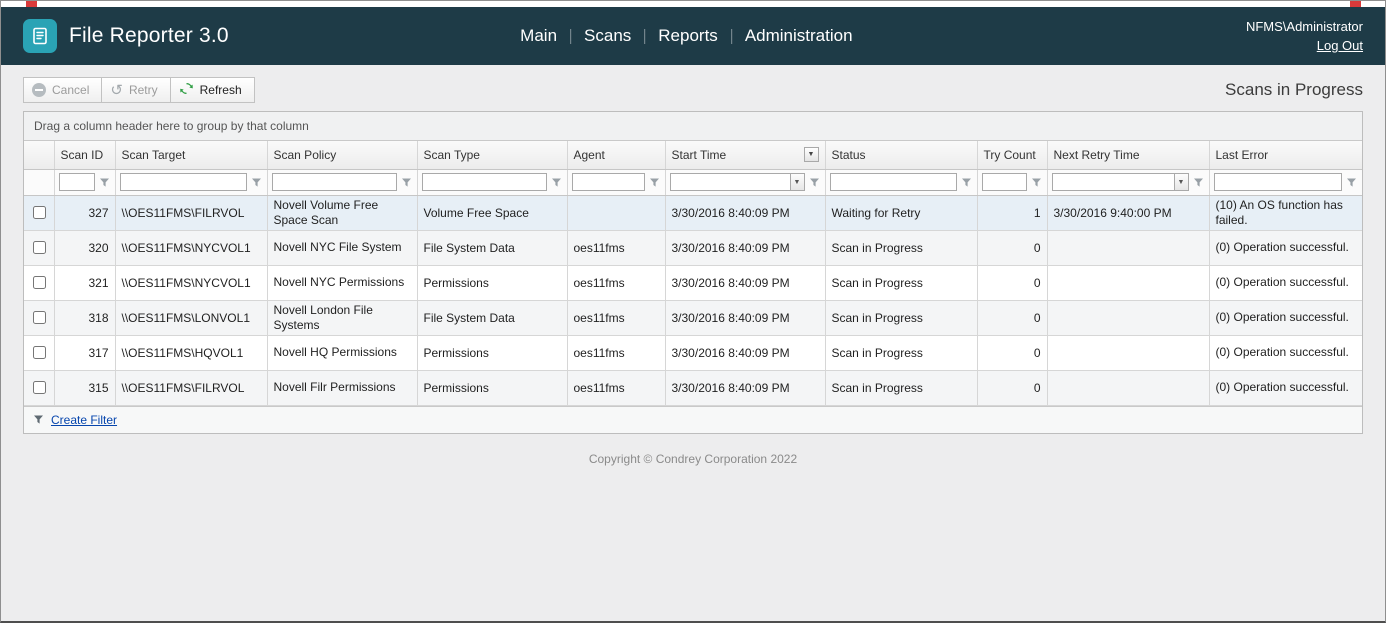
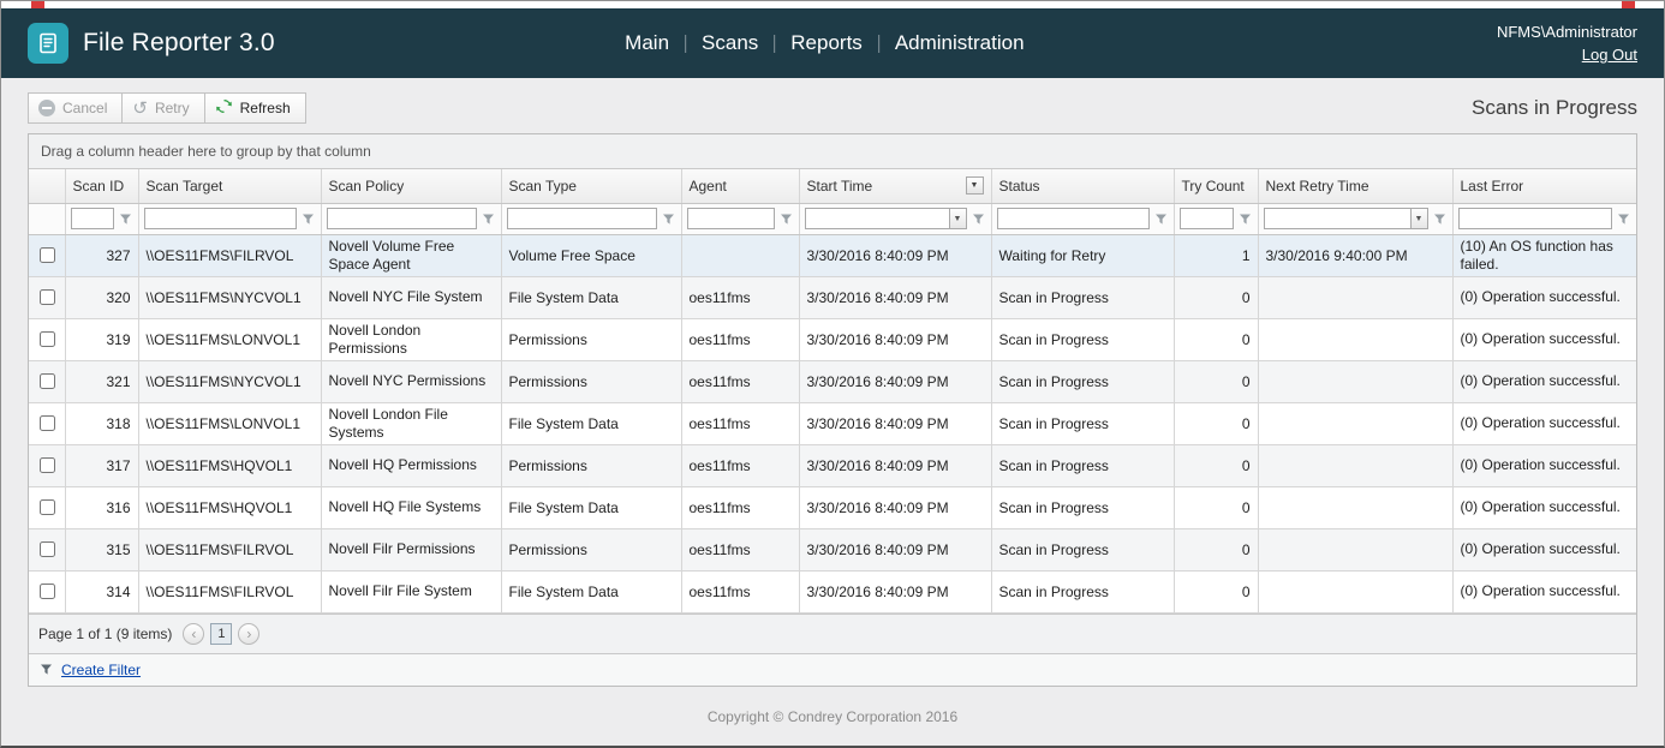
  File Reporter 3.0
  Main
  Scans
  Reports
  Administration
  NFMS\Administrator
  Log Out
  Cancel
  ↺
  Retry
  Refresh
  Scans in Progress
  Drag a column header here to group by that column
  	Scan ID	Scan Target	Scan Policy	Scan Type	Agent	Start Time	Status	Try Count	Next Retry Time	Last Error
- 	327	\\OES11FMS\FILRVOL	Novell Volume Free Space Scan	Volume Free Space		3/30/2016 8:40:09 PM	Waiting for Retry	1	3/30/2016 9:40:00 PM	(10) An OS function has failed.
+ 	327	\\OES11FMS\FILRVOL	Novell Volume Free Space Agent	Volume Free Space		3/30/2016 8:40:09 PM	Waiting for Retry	1	3/30/2016 9:40:00 PM	(10) An OS function has failed.
  	320	\\OES11FMS\NYCVOL1	Novell NYC File System	File System Data	oes11fms	3/30/2016 8:40:09 PM	Scan in Progress	0		(0) Operation successful.
+ 	319	\\OES11FMS\LONVOL1	Novell London Permissions	Permissions	oes11fms	3/30/2016 8:40:09 PM	Scan in Progress	0		(0) Operation successful.
  	321	\\OES11FMS\NYCVOL1	Novell NYC Permissions	Permissions	oes11fms	3/30/2016 8:40:09 PM	Scan in Progress	0		(0) Operation successful.
  	318	\\OES11FMS\LONVOL1	Novell London File Systems	File System Data	oes11fms	3/30/2016 8:40:09 PM	Scan in Progress	0		(0) Operation successful.
  	317	\\OES11FMS\HQVOL1	Novell HQ Permissions	Permissions	oes11fms	3/30/2016 8:40:09 PM	Scan in Progress	0		(0) Operation successful.
+ 	316	\\OES11FMS\HQVOL1	Novell HQ File Systems	File System Data	oes11fms	3/30/2016 8:40:09 PM	Scan in Progress	0		(0) Operation successful.
  	315	\\OES11FMS\FILRVOL	Novell Filr Permissions	Permissions	oes11fms	3/30/2016 8:40:09 PM	Scan in Progress	0		(0) Operation successful.
+ 	314	\\OES11FMS\FILRVOL	Novell Filr File System	File System Data	oes11fms	3/30/2016 8:40:09 PM	Scan in Progress	0		(0) Operation successful.
+ Page 1 of 1 (9 items)
+ ‹
+ 1
+ ›
  Create Filter
- Copyright © Condrey Corporation 2022
+ Copyright © Condrey Corporation 2016
